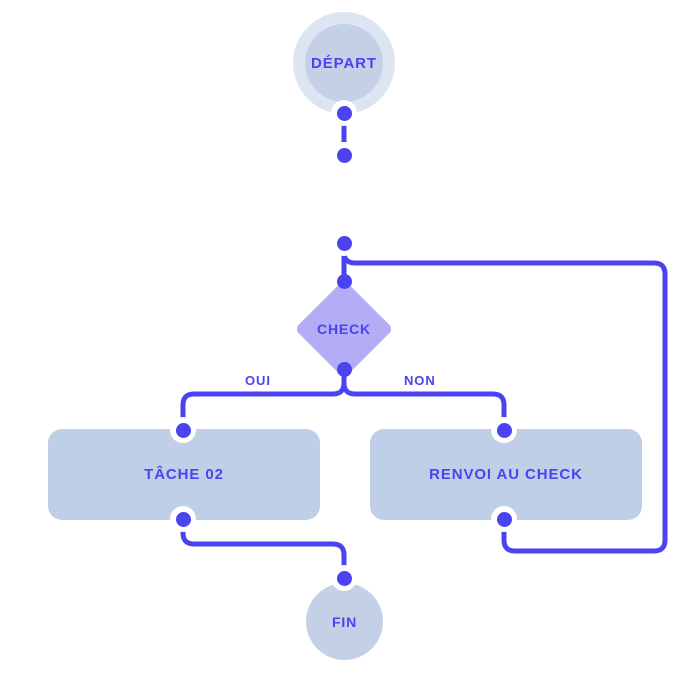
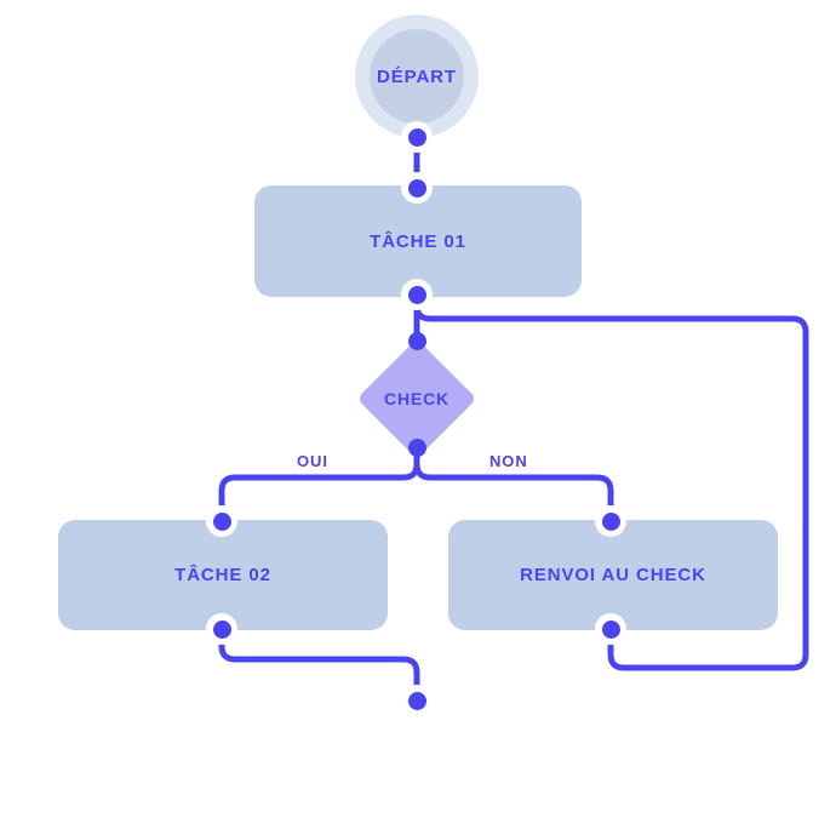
  DÉPART
+ TÂCHE 01
  CHECK
  TÂCHE 02
  RENVOI AU CHECK
- FIN
  OUI
  NON
